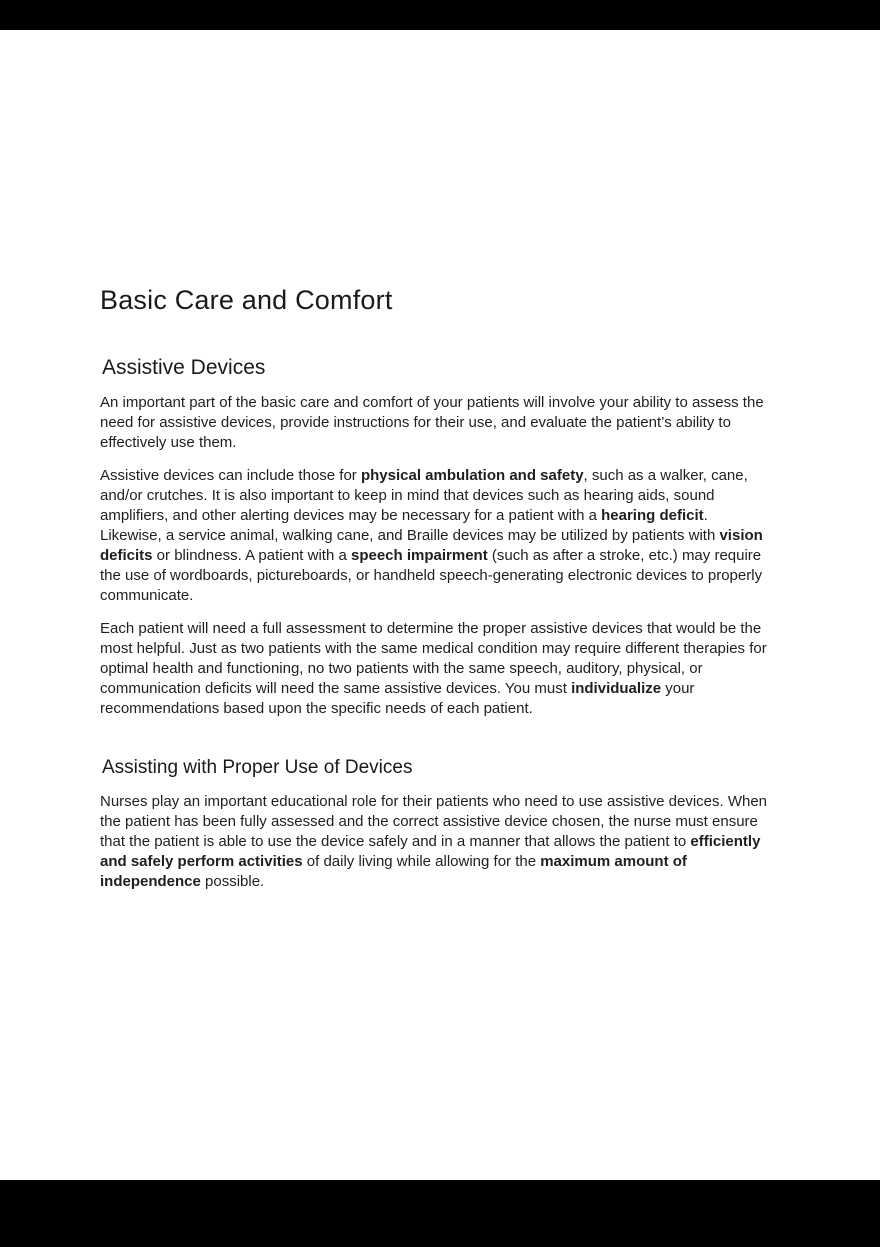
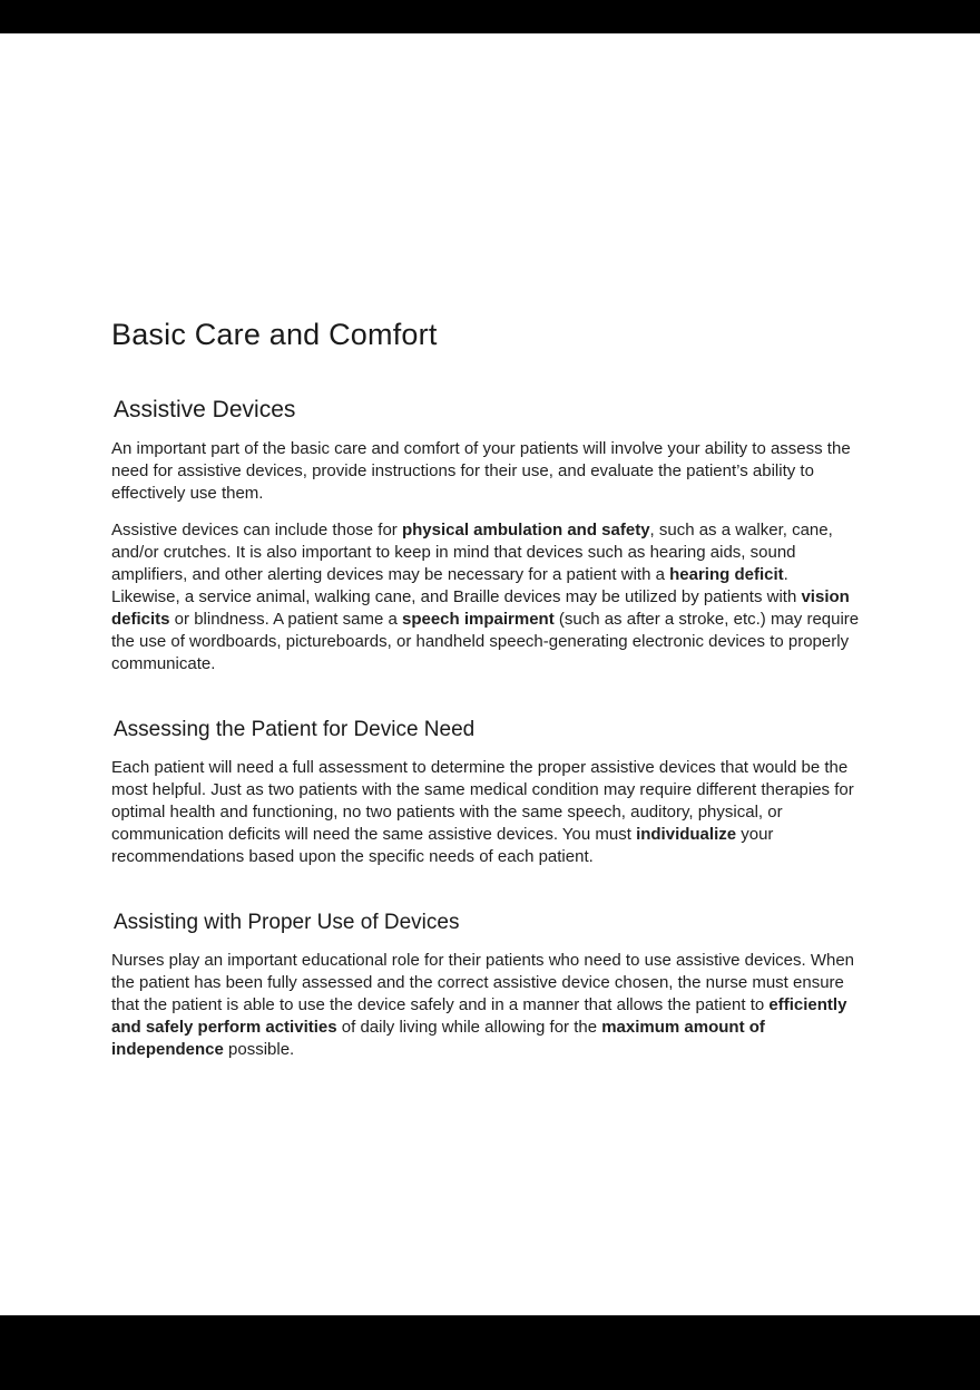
  Basic Care and Comfort
  Assistive Devices
  An important part of the basic care and comfort of your patients will involve your ability to assess the need for assistive devices, provide instructions for their use, and evaluate the patient’s ability to effectively use them.
- Assistive devices can include those for physical ambulation and safety, such as a walker, cane, and/or crutches. It is also important to keep in mind that devices such as hearing aids, sound amplifiers, and other alerting devices may be necessary for a patient with a hearing deficit. Likewise, a service animal, walking cane, and Braille devices may be utilized by patients with vision deficits or blindness. A patient with a speech impairment (such as after a stroke, etc.) may require the use of wordboards, pictureboards, or handheld speech-generating electronic devices to properly communicate.
+ Assistive devices can include those for physical ambulation and safety, such as a walker, cane, and/or crutches. It is also important to keep in mind that devices such as hearing aids, sound amplifiers, and other alerting devices may be necessary for a patient with a hearing deficit. Likewise, a service animal, walking cane, and Braille devices may be utilized by patients with vision deficits or blindness. A patient same a speech impairment (such as after a stroke, etc.) may require the use of wordboards, pictureboards, or handheld speech-generating electronic devices to properly communicate.
+ Assessing the Patient for Device Need
  Each patient will need a full assessment to determine the proper assistive devices that would be the most helpful. Just as two patients with the same medical condition may require different therapies for optimal health and functioning, no two patients with the same speech, auditory, physical, or communication deficits will need the same assistive devices. You must individualize your recommendations based upon the specific needs of each patient.
  Assisting with Proper Use of Devices
  Nurses play an important educational role for their patients who need to use assistive devices. When the patient has been fully assessed and the correct assistive device chosen, the nurse must ensure that the patient is able to use the device safely and in a manner that allows the patient to efficiently and safely perform activities of daily living while allowing for the maximum amount of independence possible.
